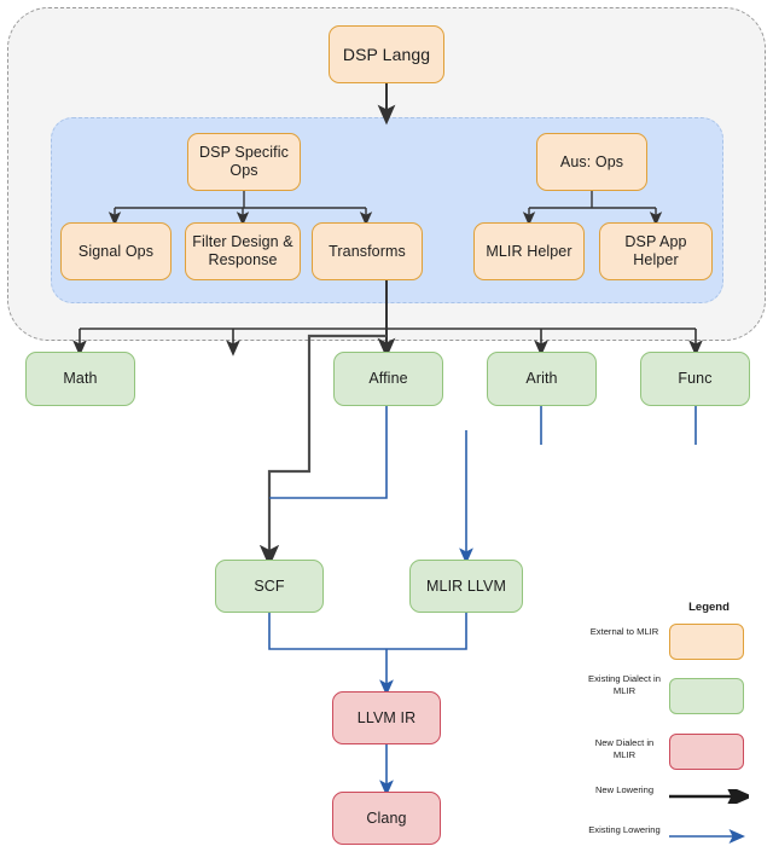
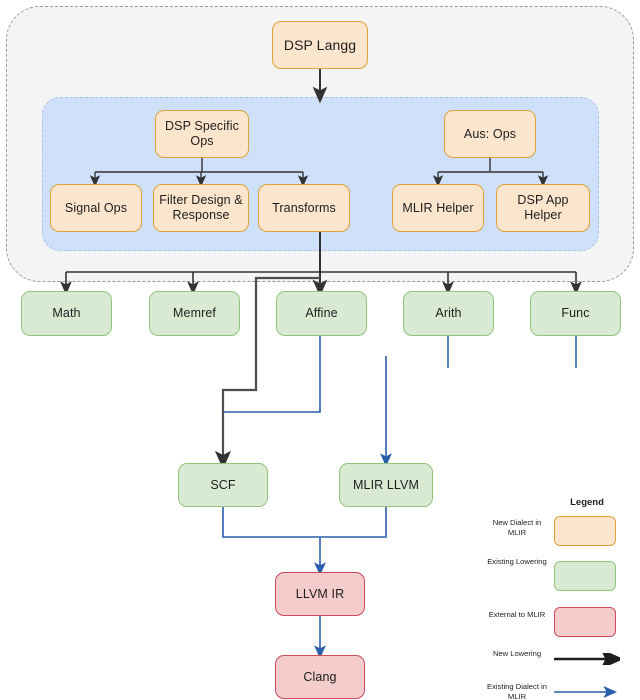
  DSP Langg
  DSP Specific Ops
  Aus: Ops
  Signal Ops
  Filter Design & Response
  Transforms
  MLIR Helper
  DSP App Helper
  Math
+ Memref
  Affine
  Arith
  Func
  SCF
  MLIR LLVM
  LLVM IR
  Clang
  Legend
- External to MLIR
+ New Dialect in MLIR
- Existing Dialect in MLIR
+ Existing Lowering
- New Dialect in MLIR
+ External to MLIR
  New Lowering
- Existing Lowering
+ Existing Dialect in MLIR
